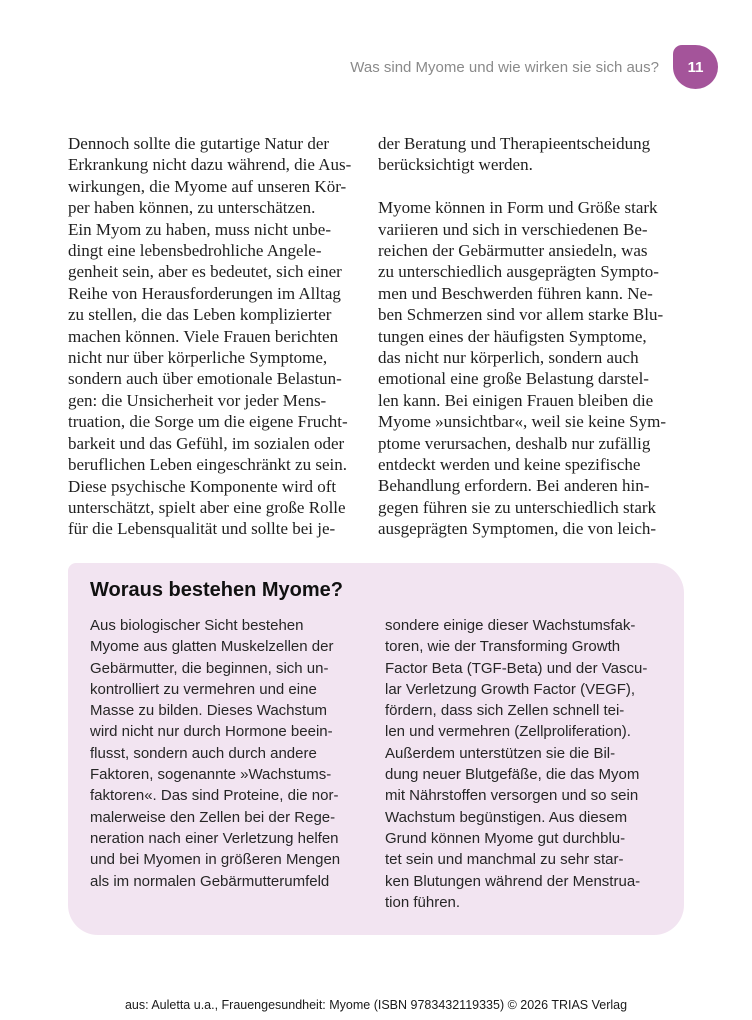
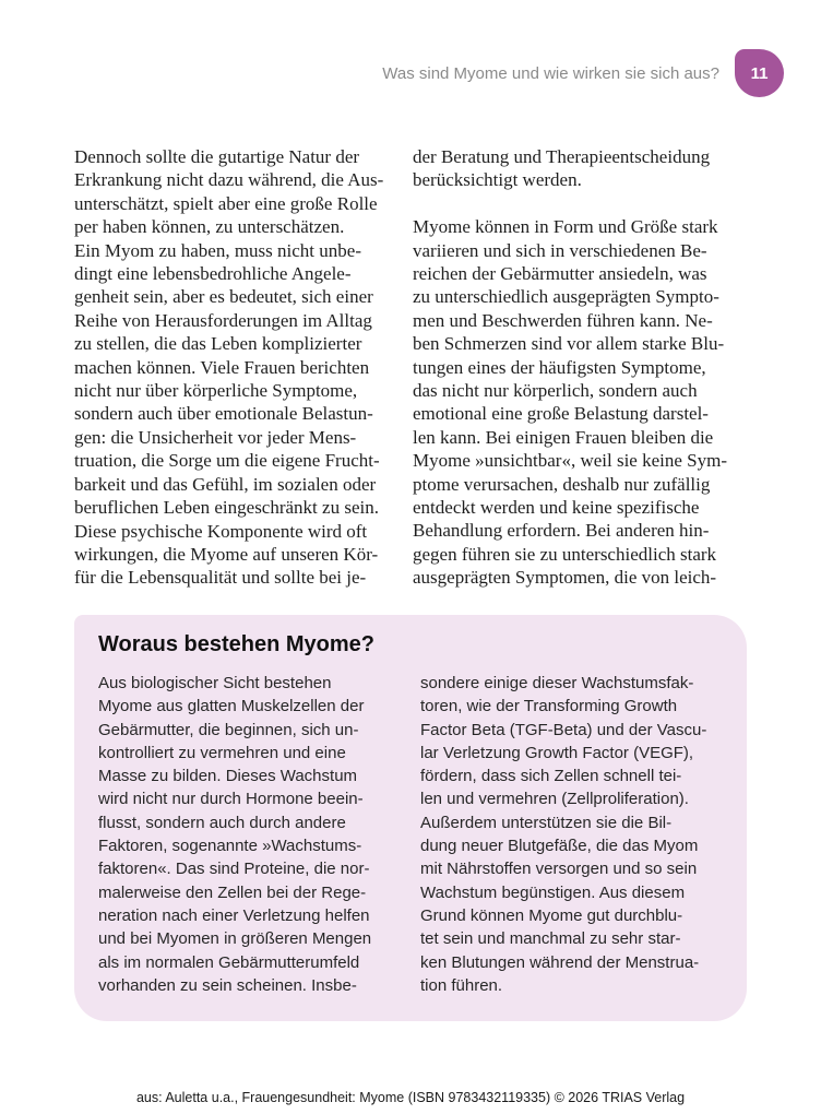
  Was sind Myome und wie wirken sie sich aus?
  11
  Dennoch sollte die gutartige Natur der
  Erkrankung nicht dazu während, die Aus-
- wirkungen, die Myome auf unseren Kör-
+ unterschätzt, spielt aber eine große Rolle
  per haben können, zu unterschätzen.
  Ein Myom zu haben, muss nicht unbe-
  dingt eine lebensbedrohliche Angele-
  genheit sein, aber es bedeutet, sich einer
  Reihe von Herausforderungen im Alltag
  zu stellen, die das Leben komplizierter
  machen können. Viele Frauen berichten
  nicht nur über körperliche Symptome,
  sondern auch über emotionale Belastun-
  gen: die Unsicherheit vor jeder Mens-
  truation, die Sorge um die eigene Frucht-
  barkeit und das Gefühl, im sozialen oder
  beruflichen Leben eingeschränkt zu sein.
  Diese psychische Komponente wird oft
- unterschätzt, spielt aber eine große Rolle
+ wirkungen, die Myome auf unseren Kör-
  für die Lebensqualität und sollte bei je-
  der Beratung und Therapieentscheidung
  berücksichtigt werden.
  Myome können in Form und Größe stark
  variieren und sich in verschiedenen Be-
  reichen der Gebärmutter ansiedeln, was
  zu unterschiedlich ausgeprägten Sympto-
  men und Beschwerden führen kann. Ne-
  ben Schmerzen sind vor allem starke Blu-
  tungen eines der häufigsten Symptome,
  das nicht nur körperlich, sondern auch
  emotional eine große Belastung darstel-
  len kann. Bei einigen Frauen bleiben die
  Myome »unsichtbar«, weil sie keine Sym-
  ptome verursachen, deshalb nur zufällig
  entdeckt werden und keine spezifische
  Behandlung erfordern. Bei anderen hin-
  gegen führen sie zu unterschiedlich stark
  ausgeprägten Symptomen, die von leich-
  Woraus bestehen Myome?
  Aus biologischer Sicht bestehen
  Myome aus glatten Muskelzellen der
  Gebärmutter, die beginnen, sich un-
  kontrolliert zu vermehren und eine
  Masse zu bilden. Dieses Wachstum
  wird nicht nur durch Hormone beein-
  flusst, sondern auch durch andere
  Faktoren, sogenannte »Wachstums-
  faktoren«. Das sind Proteine, die nor-
  malerweise den Zellen bei der Rege-
  neration nach einer Verletzung helfen
  und bei Myomen in größeren Mengen
  als im normalen Gebärmutterumfeld
+ vorhanden zu sein scheinen. Insbe-
  sondere einige dieser Wachstumsfak-
  toren, wie der Transforming Growth
  Factor Beta (TGF-Beta) und der Vascu-
  lar Verletzung Growth Factor (VEGF),
  fördern, dass sich Zellen schnell tei-
  len und vermehren (Zellproliferation).
  Außerdem unterstützen sie die Bil-
  dung neuer Blutgefäße, die das Myom
  mit Nährstoffen versorgen und so sein
  Wachstum begünstigen. Aus diesem
  Grund können Myome gut durchblu-
  tet sein und manchmal zu sehr star-
  ken Blutungen während der Menstrua-
  tion führen.
  aus: Auletta u.a., Frauengesundheit: Myome (ISBN 9783432119335) © 2026 TRIAS Verlag
